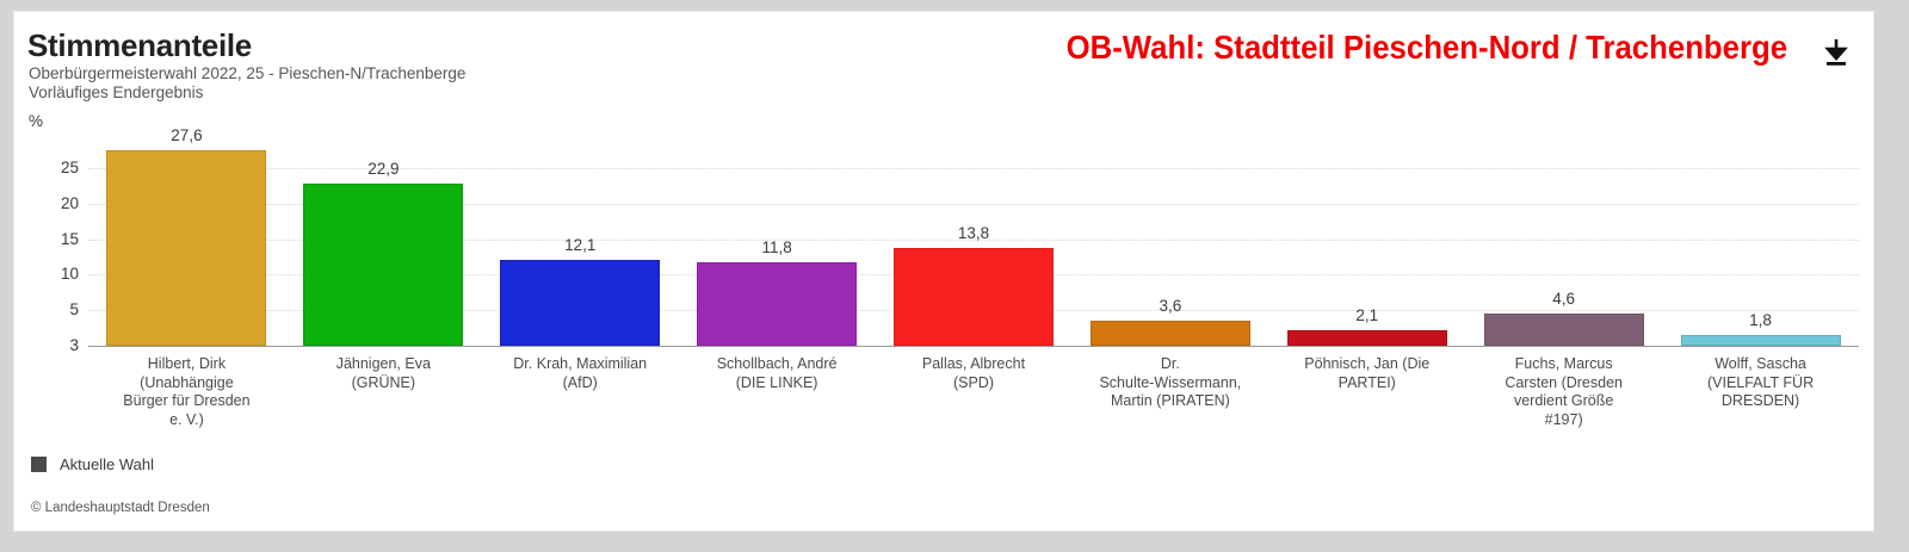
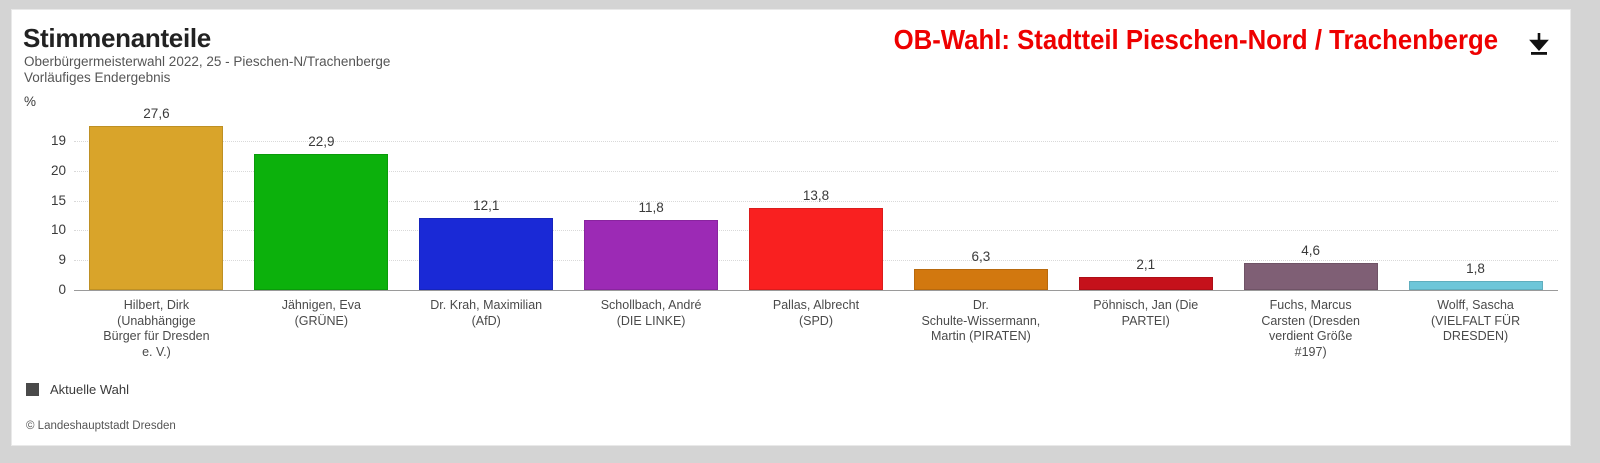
  Stimmenanteile
  Oberbürgermeisterwahl 2022, 25 - Pieschen-N/Trachenberge
  Vorläufiges Endergebnis
  OB-Wahl: Stadtteil Pieschen-Nord / Trachenberge
  %
- 3
+ 0
- 5
+ 9
  10
  15
  20
- 25
+ 19
  27,6
  22,9
  12,1
  11,8
  13,8
- 3,6
+ 6,3
  2,1
  4,6
  1,8
  Hilbert, Dirk
  (Unabhängige
  Bürger für Dresden
  e. V.)
  Jähnigen, Eva
  (GRÜNE)
  Dr. Krah, Maximilian
  (AfD)
  Schollbach, André
  (DIE LINKE)
  Pallas, Albrecht
  (SPD)
  Dr.
  Schulte-Wissermann,
  Martin (PIRATEN)
  Pöhnisch, Jan (Die
  PARTEI)
  Fuchs, Marcus
  Carsten (Dresden
  verdient Größe
  #197)
  Wolff, Sascha
  (VIELFALT FÜR
  DRESDEN)
  Aktuelle Wahl
  © Landeshauptstadt Dresden
